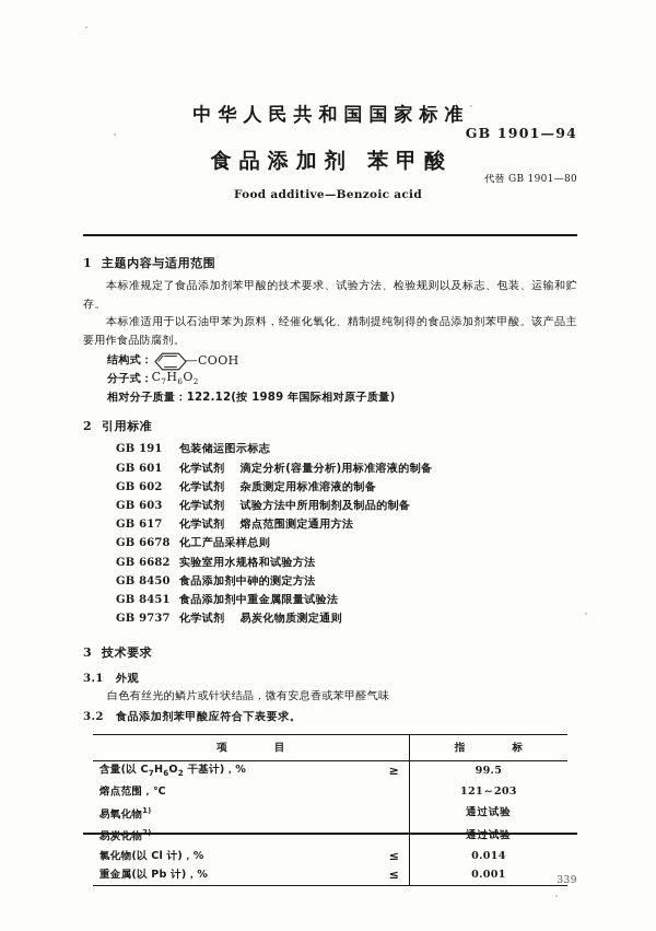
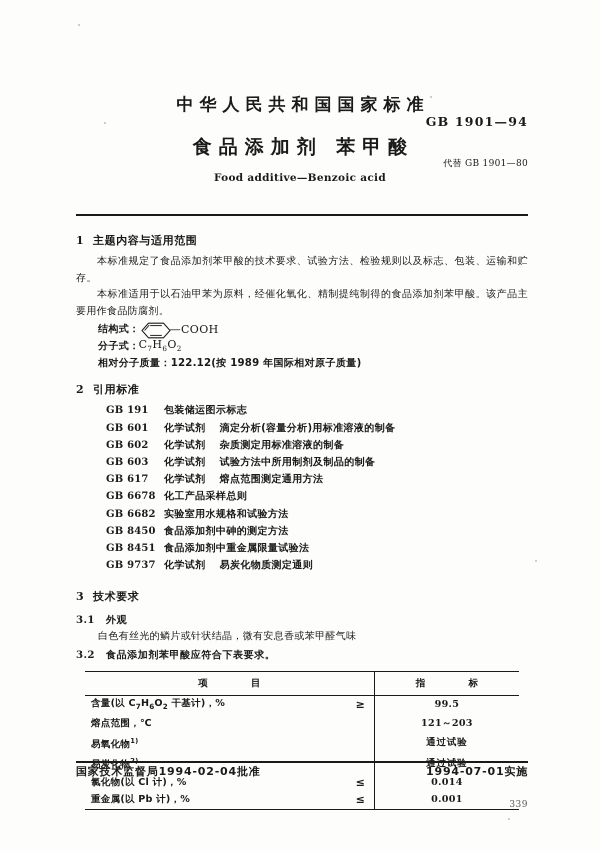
  中华人民共和国国家标准
  食品添加剂 苯甲酸
  Food additive—Benzoic acid
  GB 1901—94
  代替 GB 1901—80
  1 主题内容与适用范围
  本标准规定了食品添加剂苯甲酸的技术要求、试验方法、检验规则以及标志、包装、运输和贮存。
  本标准适用于以石油甲苯为原料，经催化氧化、精制提纯制得的食品添加剂苯甲酸。该产品主要用作食品防腐剂。
  结构式：
  —COOH
  分子式：
  C7H6O2
  相对分子质量：
  122.12(按 1989 年国际相对原子质量)
  2 引用标准
  GB 191
  包装储运图示标志
  GB 601
  化学试剂
  滴定分析(容量分析)用标准溶液的制备
  GB 602
  化学试剂
  杂质测定用标准溶液的制备
  GB 603
  化学试剂
  试验方法中所用制剂及制品的制备
  GB 617
  化学试剂
  熔点范围测定通用方法
  GB 6678
  化工产品采样总则
  GB 6682
  实验室用水规格和试验方法
  GB 8450
  食品添加剂中砷的测定方法
  GB 8451
  食品添加剂中重金属限量试验法
  GB 9737
  化学试剂
  易炭化物质测定通则
  3 技术要求
  3.1 外观
  白色有丝光的鳞片或针状结晶，微有安息香或苯甲醛气味
  3.2 食品添加剂苯甲酸应符合下表要求。
  项 目	指 标
  含量(以 C7H6O2 干基计)，%	≥	99.5
  熔点范围，℃		121～203
  易氧化物1)		通过试验
  易炭化物		通过试验
  氯化物(以 Cl 计)，%	≤	0.014
  重金属(以 Pb 计)，%	≤	0.001
+ 国家技术监督局1994-02-04批准
+ 1994-07-01实施
  339
